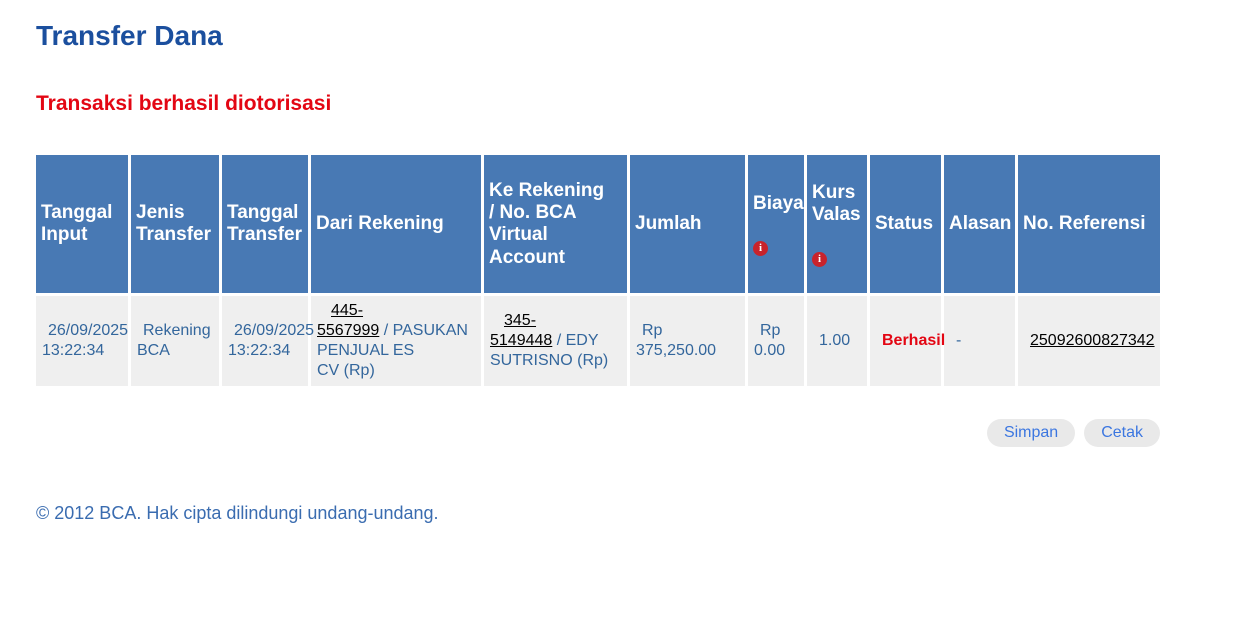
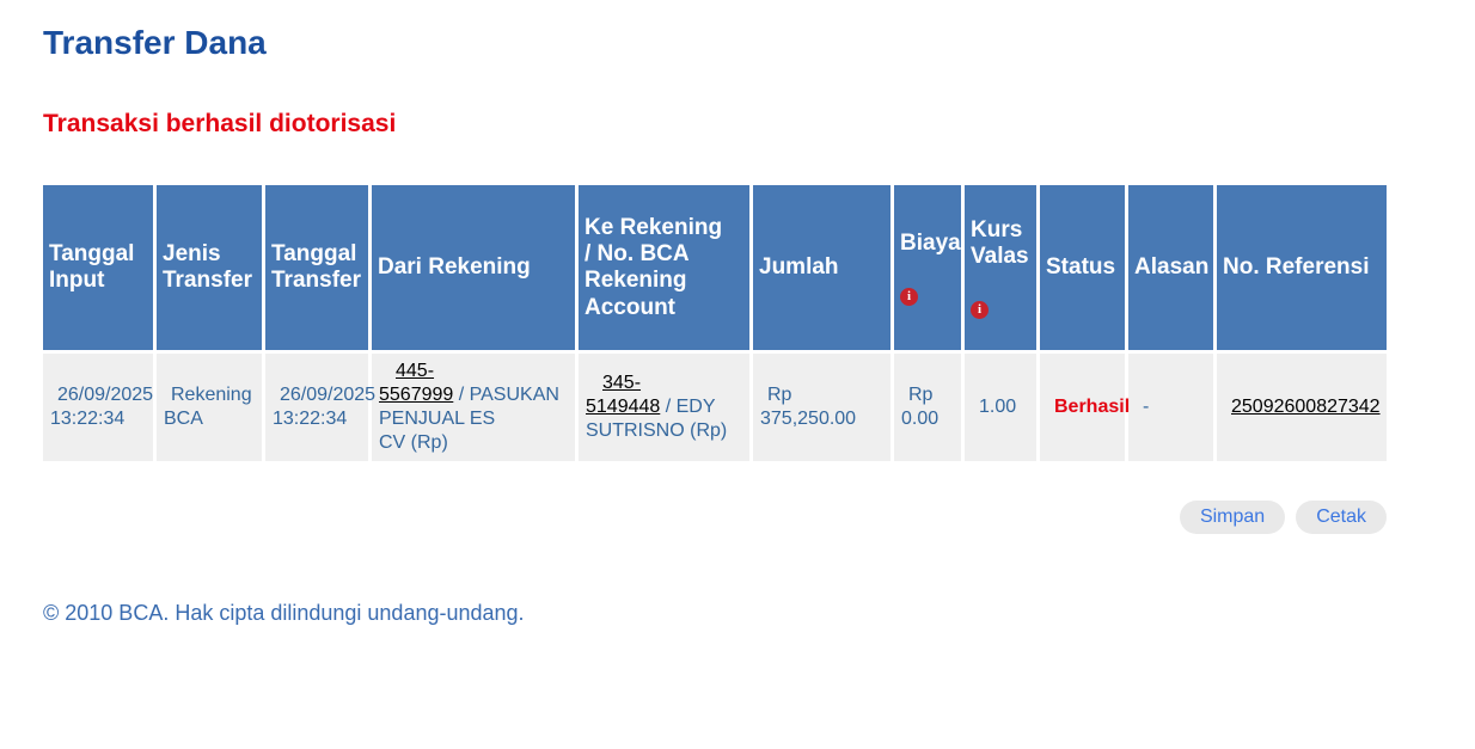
  Transfer Dana
  Transaksi berhasil diotorisasi
- Tanggal Input	Jenis Transfer	Tanggal Transfer	Dari Rekening	Ke Rekening / No. BCA Virtual Account	Jumlah	Biaya i	Kurs Valas i	Status	Alasan	No. Referensi
+ Tanggal Input	Jenis Transfer	Tanggal Transfer	Dari Rekening	Ke Rekening / No. BCA Rekening Account	Jumlah	Biaya i	Kurs Valas i	Status	Alasan	No. Referensi
  26/09/2025 13:22:34	Rekening BCA	26/09/2025 13:22:34	445- 5567999 / PASUKAN PENJUAL ES CV (Rp)	345- 5149448 / EDY SUTRISNO (Rp)	Rp 375,250.00	Rp 0.00	1.00	Berhasil	-	25092600827342
  Simpan
  Cetak
- © 2012 BCA. Hak cipta dilindungi undang-undang.
+ © 2010 BCA. Hak cipta dilindungi undang-undang.
